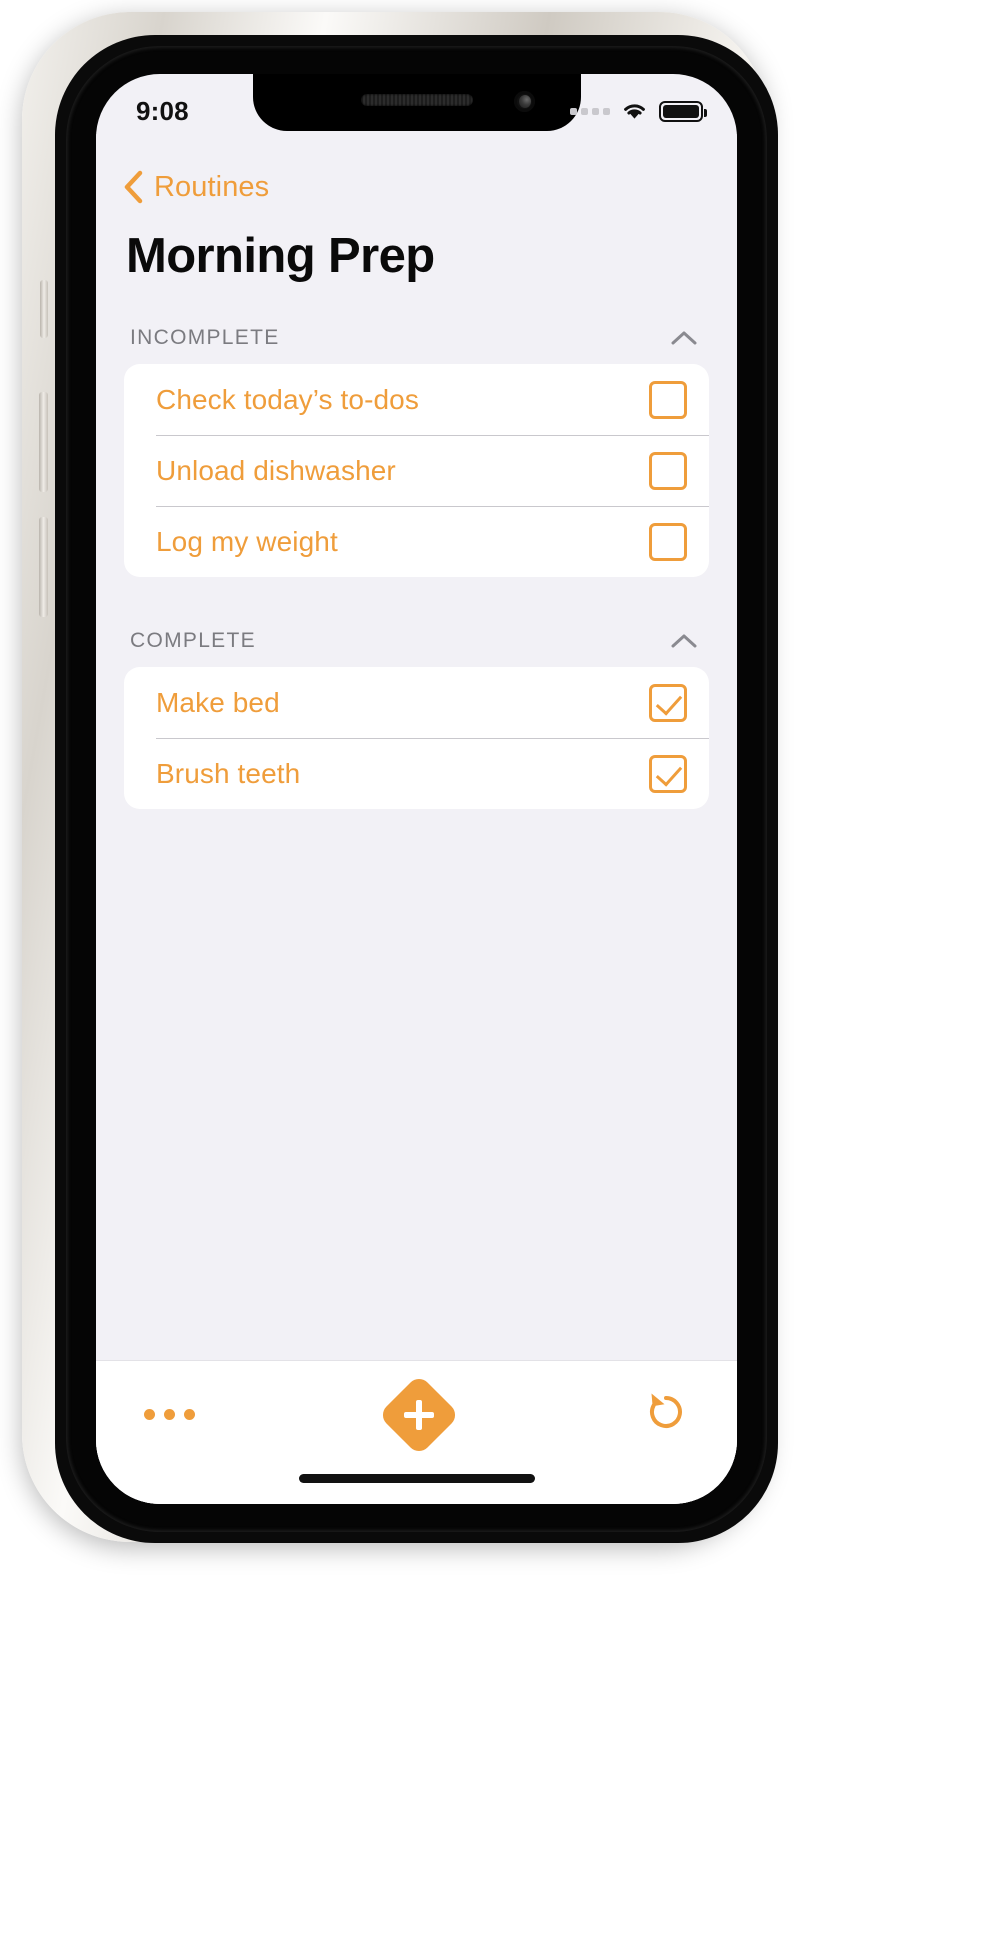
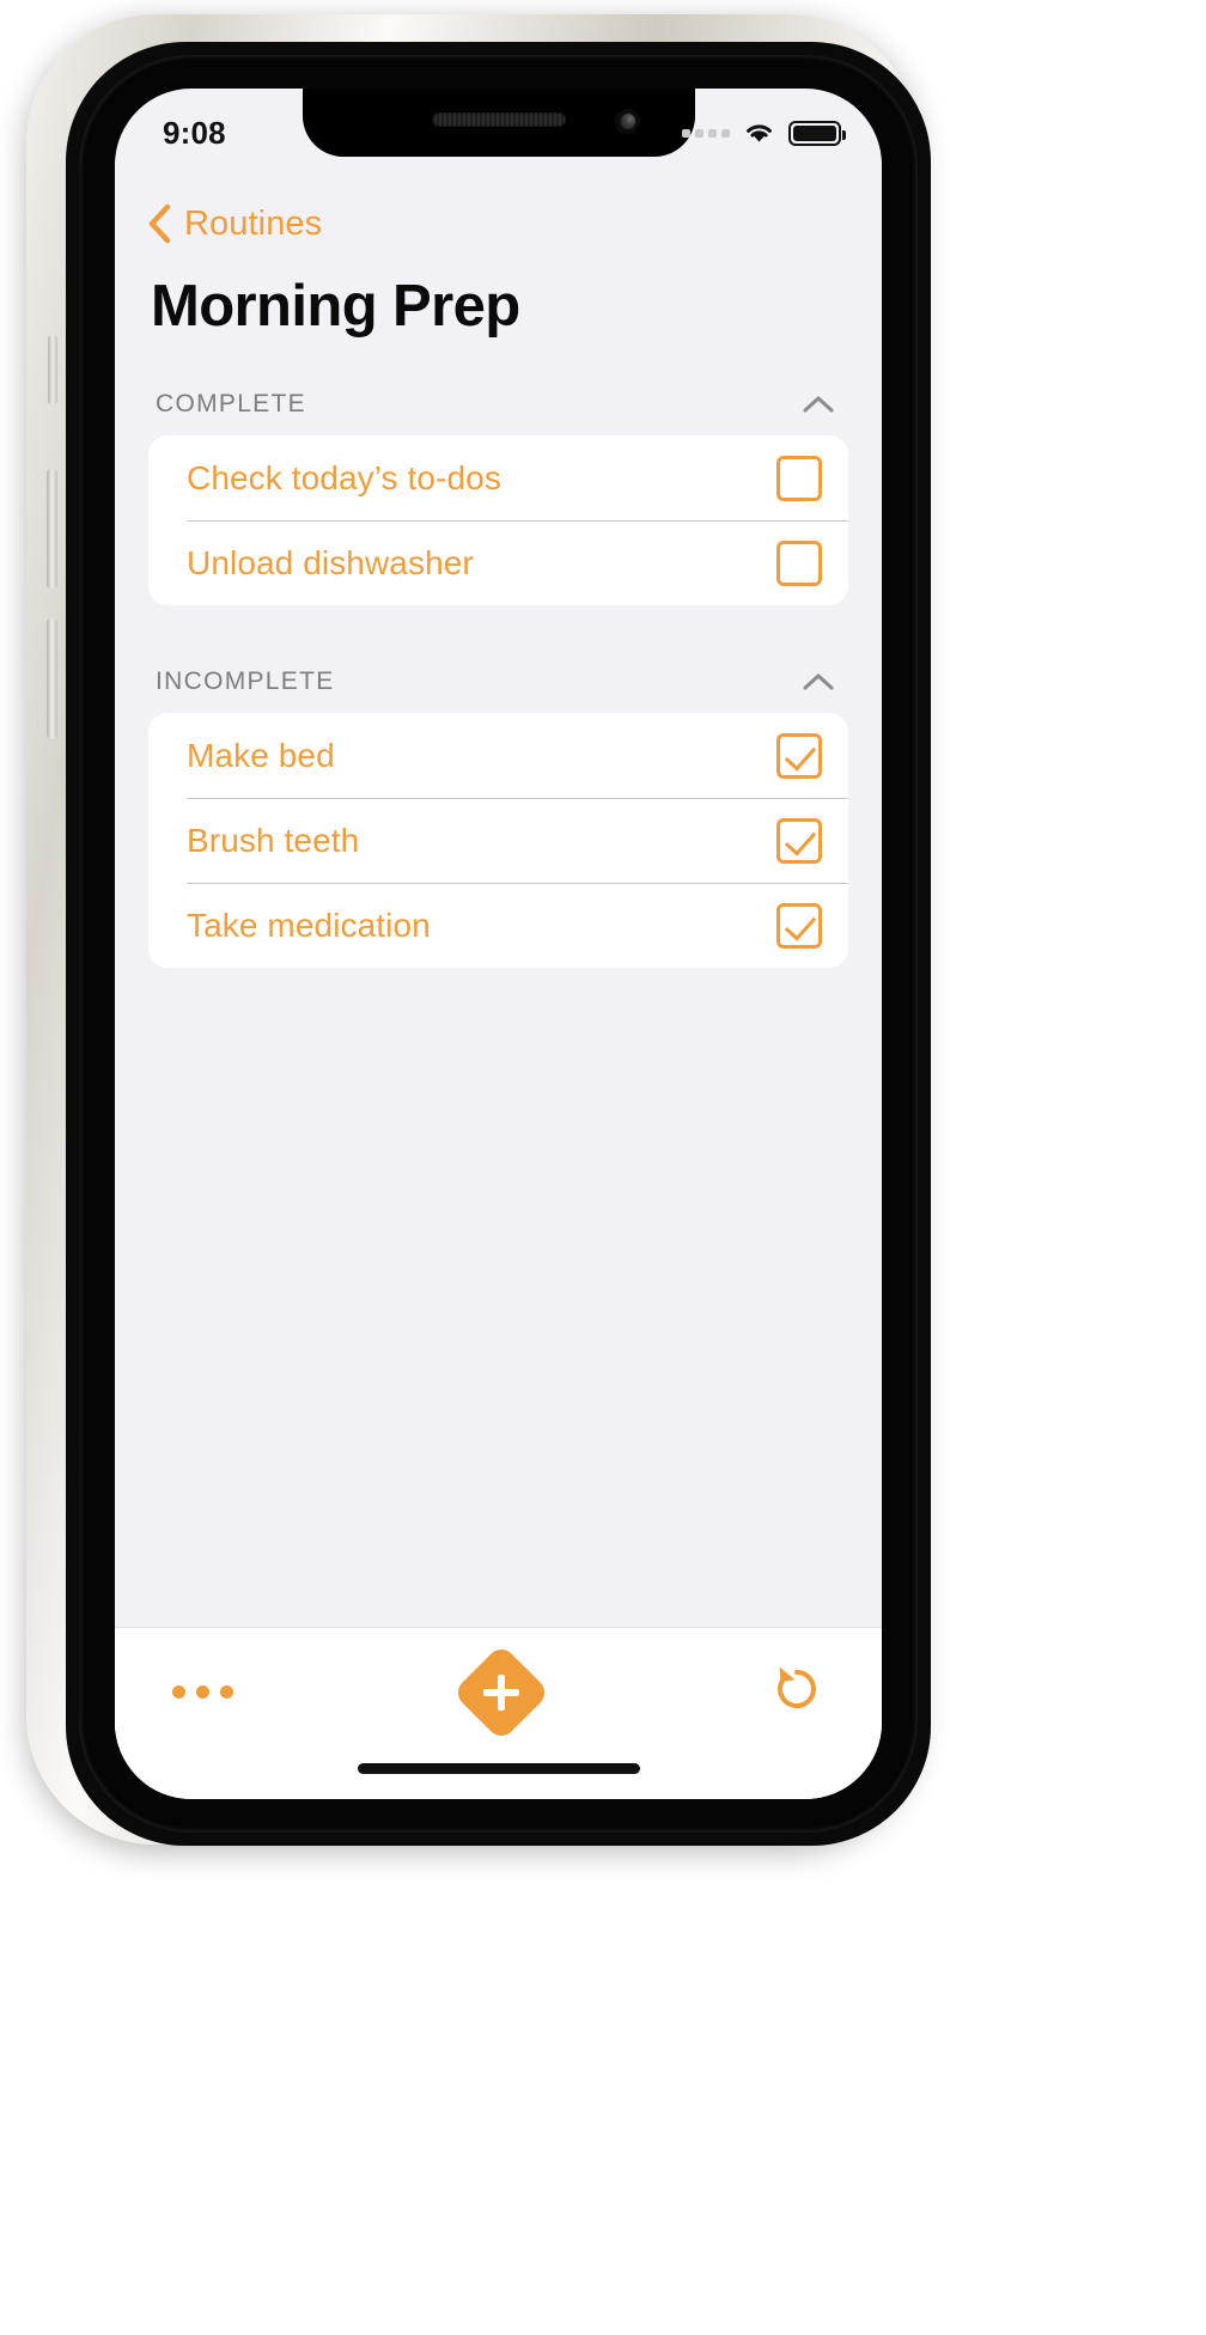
  9:08
  Routines
  Morning Prep
- INCOMPLETE
+ COMPLETE
  Check today’s to-dos
  Unload dishwasher
- Log my weight
- COMPLETE
+ INCOMPLETE
  Make bed
  Brush teeth
+ Take medication
